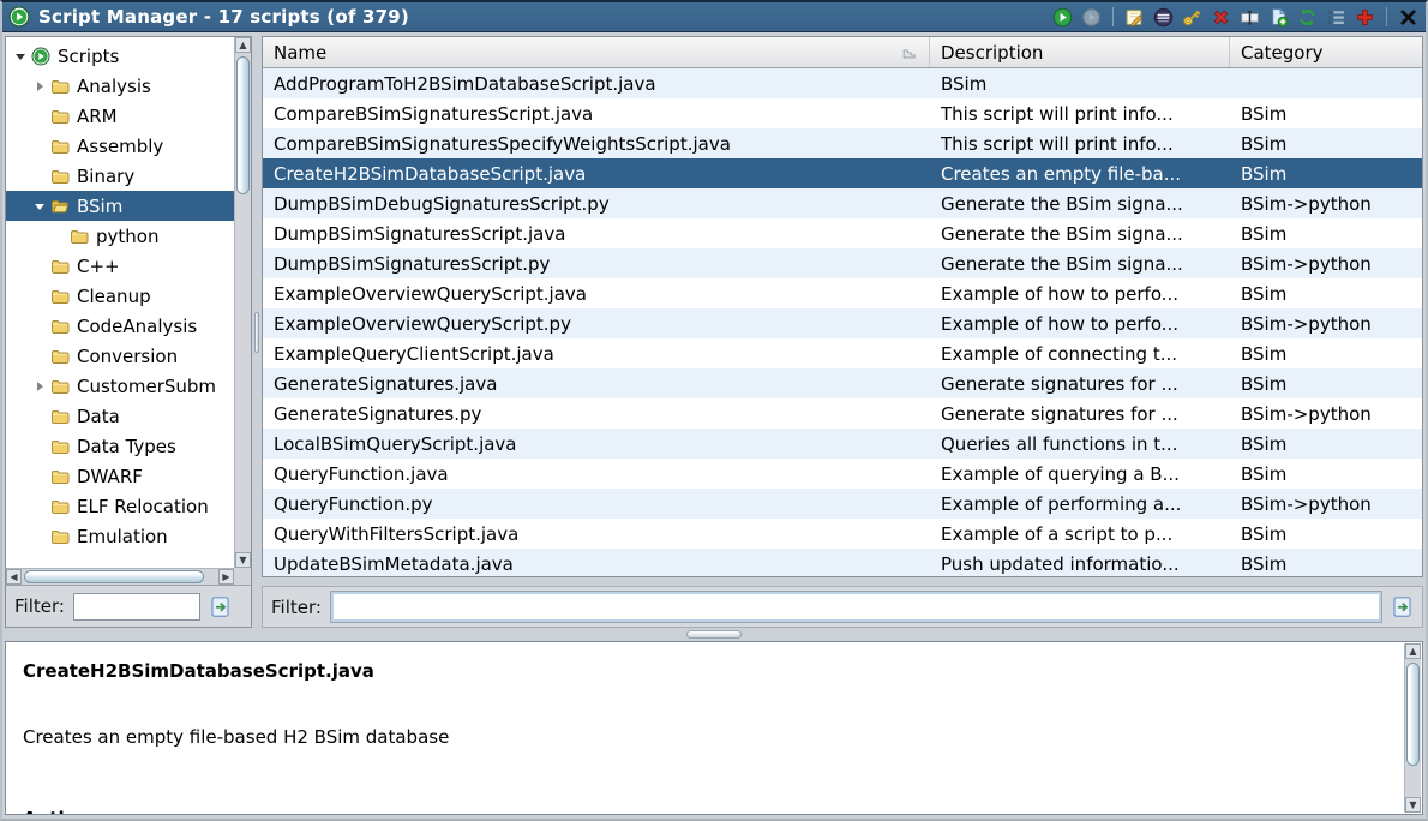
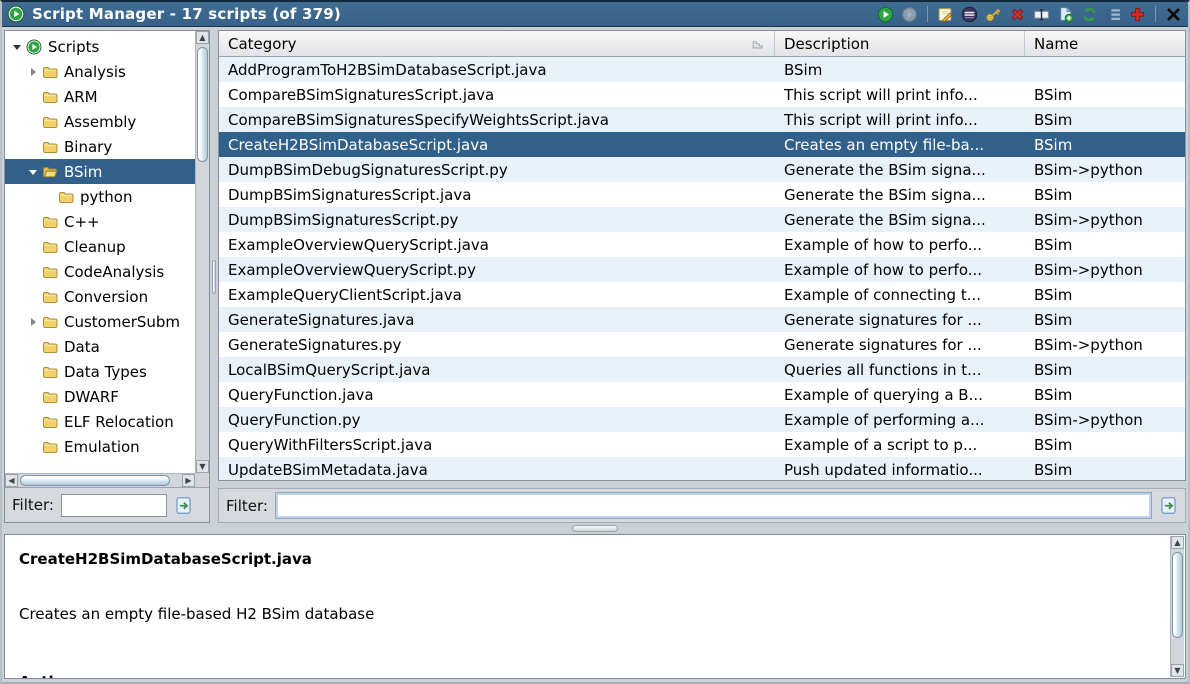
  Script Manager - 17 scripts (of 379)
  Scripts
  Analysis
  ARM
  Assembly
  Binary
  BSim
  python
  C++
  Cleanup
  CodeAnalysis
  Conversion
  CustomerSubm
  Data
  Data Types
  DWARF
  ELF Relocation
  Emulation
  ▲
  ▼
  ◀
  ▶
  Filter:
- Name
+ Category
  Description
- Category
+ Name
  AddProgramToH2BSimDatabaseScript.java
  BSim
  CompareBSimSignaturesScript.java
  This script will print info...
  BSim
  CompareBSimSignaturesSpecifyWeightsScript.java
  This script will print info...
  BSim
  CreateH2BSimDatabaseScript.java
  Creates an empty file-ba...
  BSim
  DumpBSimDebugSignaturesScript.py
  Generate the BSim signa...
  BSim->python
  DumpBSimSignaturesScript.java
  Generate the BSim signa...
  BSim
  DumpBSimSignaturesScript.py
  Generate the BSim signa...
  BSim->python
  ExampleOverviewQueryScript.java
  Example of how to perfo...
  BSim
  ExampleOverviewQueryScript.py
  Example of how to perfo...
  BSim->python
  ExampleQueryClientScript.java
  Example of connecting t...
  BSim
  GenerateSignatures.java
  Generate signatures for ...
  BSim
  GenerateSignatures.py
  Generate signatures for ...
  BSim->python
  LocalBSimQueryScript.java
  Queries all functions in t...
  BSim
  QueryFunction.java
  Example of querying a B...
  BSim
  QueryFunction.py
  Example of performing a...
  BSim->python
  QueryWithFiltersScript.java
  Example of a script to p...
  BSim
  UpdateBSimMetadata.java
  Push updated informatio...
  BSim
  Filter:
  CreateH2BSimDatabaseScript.java
  Creates an empty file-based H2 BSim database
  ▲
  ▼
